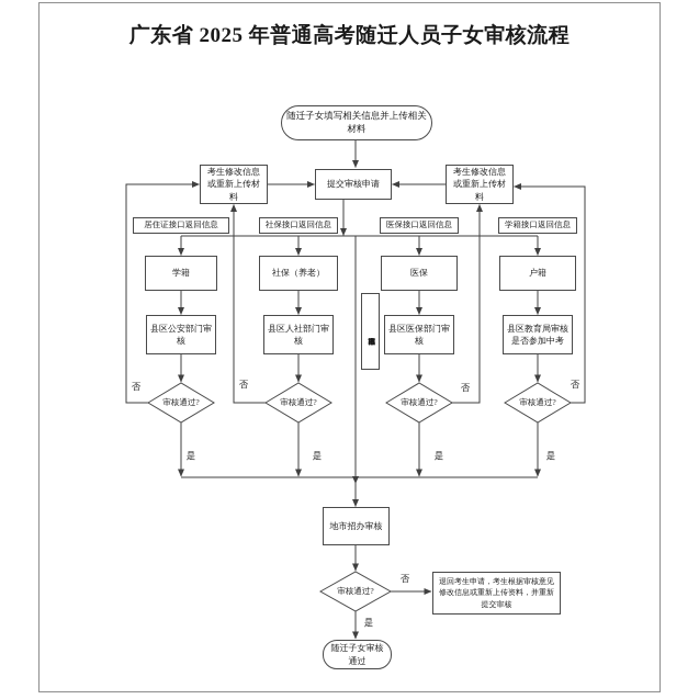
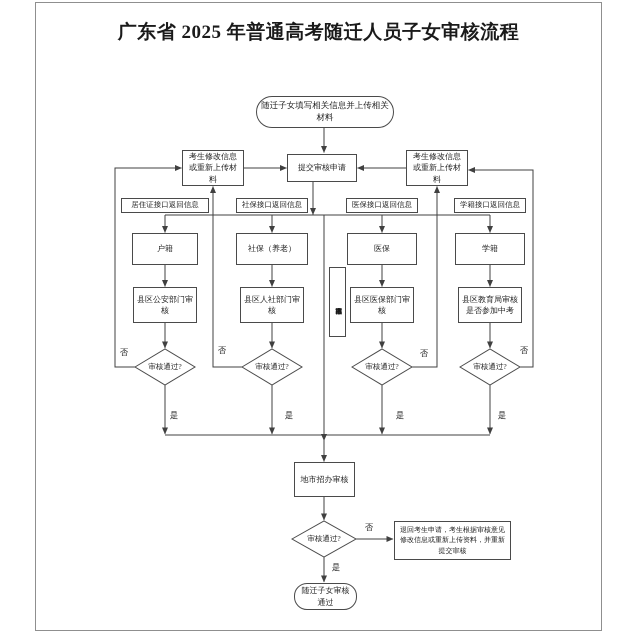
  广东省 2025 年普通高考随迁人员子女审核流程
  随迁子女填写相关信息并上传相关材料
  提交审核申请
  考生修改信息或重新上传材料
  考生修改信息或重新上传材料
  居住证接口返回信息
  社保接口返回信息
  医保接口返回信息
  学籍接口返回信息
- 学籍
+ 户籍
  社保（养老）
  医保
- 户籍
+ 学籍
  县区公安部门审核
  县区人社部门审核
  县区医保部门审核
  县区教育局审核是否参加中考
  审核通过?
  审核通过?
  审核通过?
  审核通过?
  审核通过?
  地市招办审核
  退回考生申请，考生根据审核意见修改信息或重新上传资料，并重新提交审核
  随迁子女审核通过
  否
  否
  否
  否
  否
  是
  是
  是
  是
  是
